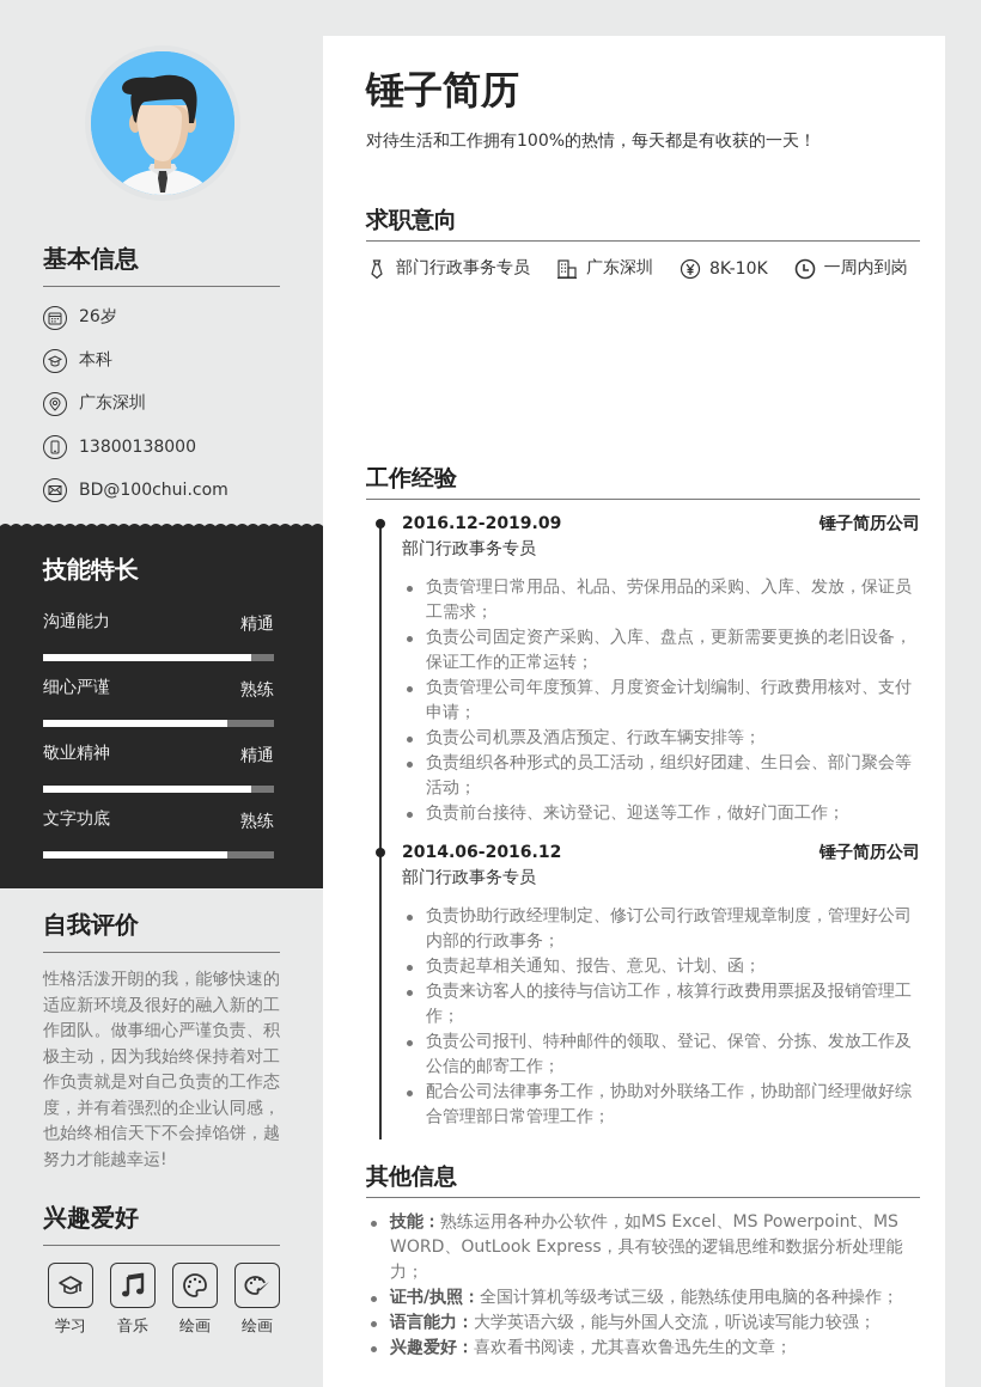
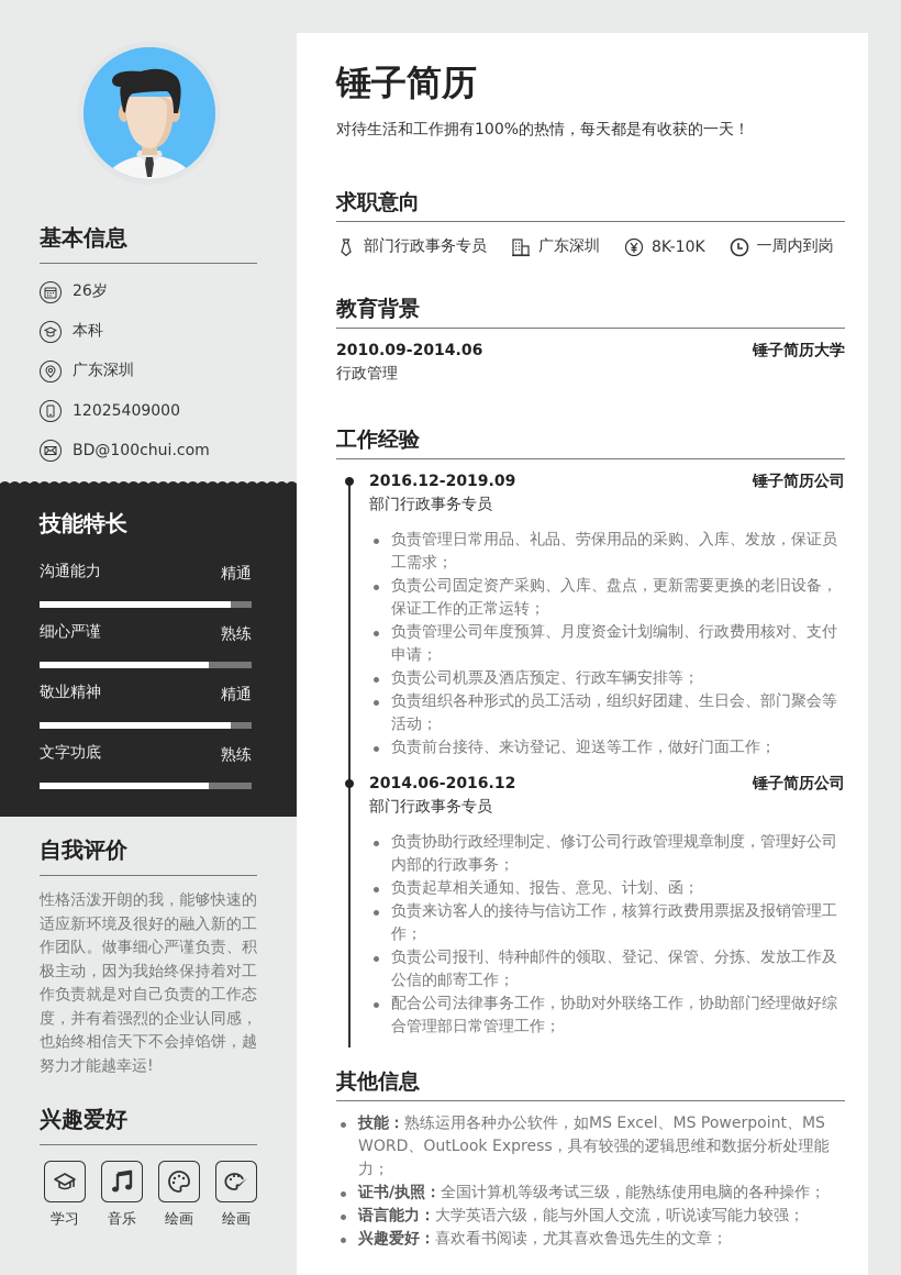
  基本信息
  26岁
  本科
  广东深圳
- 13800138000
+ 12025409000
  BD@100chui.com
  技能特长
  沟通能力
  精通
  细心严谨
  熟练
  敬业精神
  精通
  文字功底
  熟练
  自我评价
  性格活泼开朗的我，能够快速的适应新环境及很好的融入新的工作团队。做事细心严谨负责、积极主动，因为我始终保持着对工作负责就是对自己负责的工作态度，并有着强烈的企业认同感，也始终相信天下不会掉馅饼，越努力才能越幸运!
  兴趣爱好
  学习
  音乐
  绘画
  绘画
  锤子简历
  对待生活和工作拥有100%的热情，每天都是有收获的一天！
  求职意向
  部门行政事务专员
  广东深圳
  8K-10K
  一周内到岗
+ 教育背景
+ 2010.09-2014.06
+ 锤子简历大学
+ 行政管理
  工作经验
  2016.12-2019.09
  锤子简历公司
  部门行政事务专员
  负责管理日常用品、礼品、劳保用品的采购、入库、发放，保证员工需求；
  负责公司固定资产采购、入库、盘点，更新需要更换的老旧设备，保证工作的正常运转；
  负责管理公司年度预算、月度资金计划编制、行政费用核对、支付申请；
  负责公司机票及酒店预定、行政车辆安排等；
  负责组织各种形式的员工活动，组织好团建、生日会、部门聚会等活动；
  负责前台接待、来访登记、迎送等工作，做好门面工作；
  2014.06-2016.12
  锤子简历公司
  部门行政事务专员
  负责协助行政经理制定、修订公司行政管理规章制度，管理好公司内部的行政事务；
  负责起草相关通知、报告、意见、计划、函；
  负责来访客人的接待与信访工作，核算行政费用票据及报销管理工作；
  负责公司报刊、特种邮件的领取、登记、保管、分拣、发放工作及公信的邮寄工作；
  配合公司法律事务工作，协助对外联络工作，协助部门经理做好综合管理部日常管理工作；
  其他信息
  技能：熟练运用各种办公软件，如MS Excel、MS Powerpoint、MS WORD、OutLook Express，具有较强的逻辑思维和数据分析处理能力；
  证书/执照：全国计算机等级考试三级，能熟练使用电脑的各种操作；
  语言能力：大学英语六级，能与外国人交流，听说读写能力较强；
  兴趣爱好：喜欢看书阅读，尤其喜欢鲁迅先生的文章；
